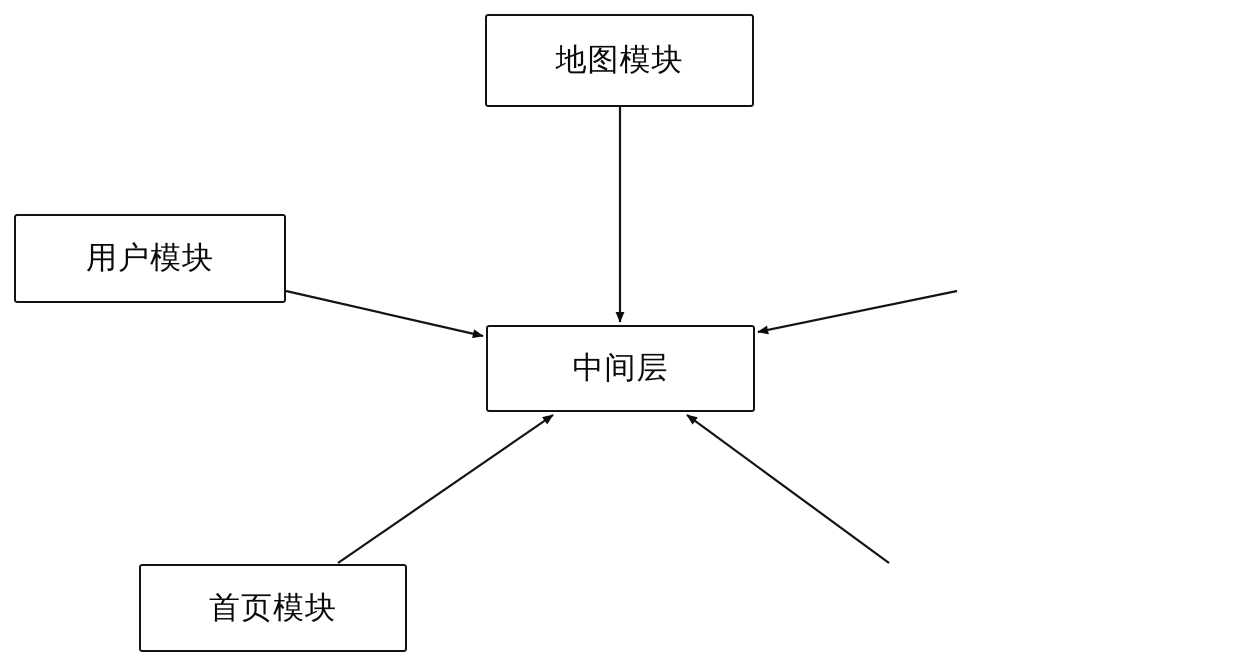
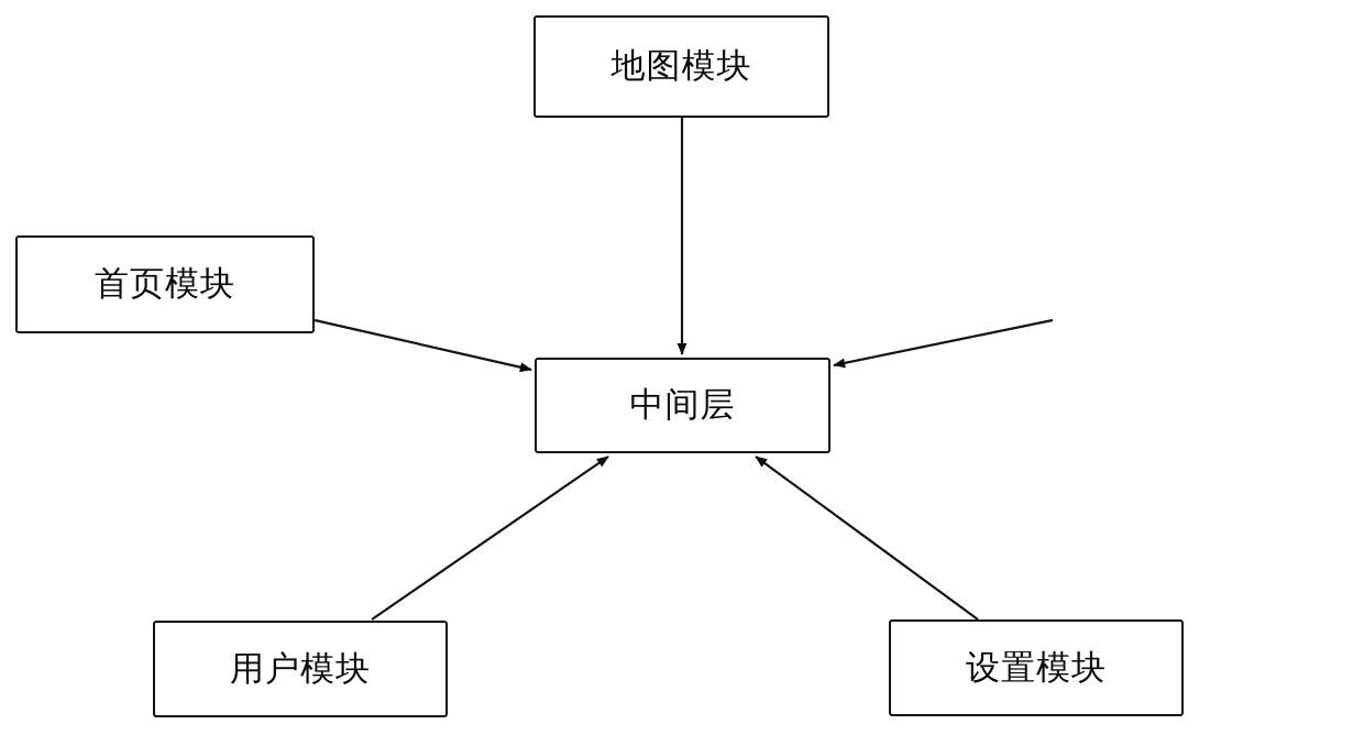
  地图模块
- 用户模块
+ 首页模块
  中间层
- 首页模块
+ 用户模块
+ 设置模块
